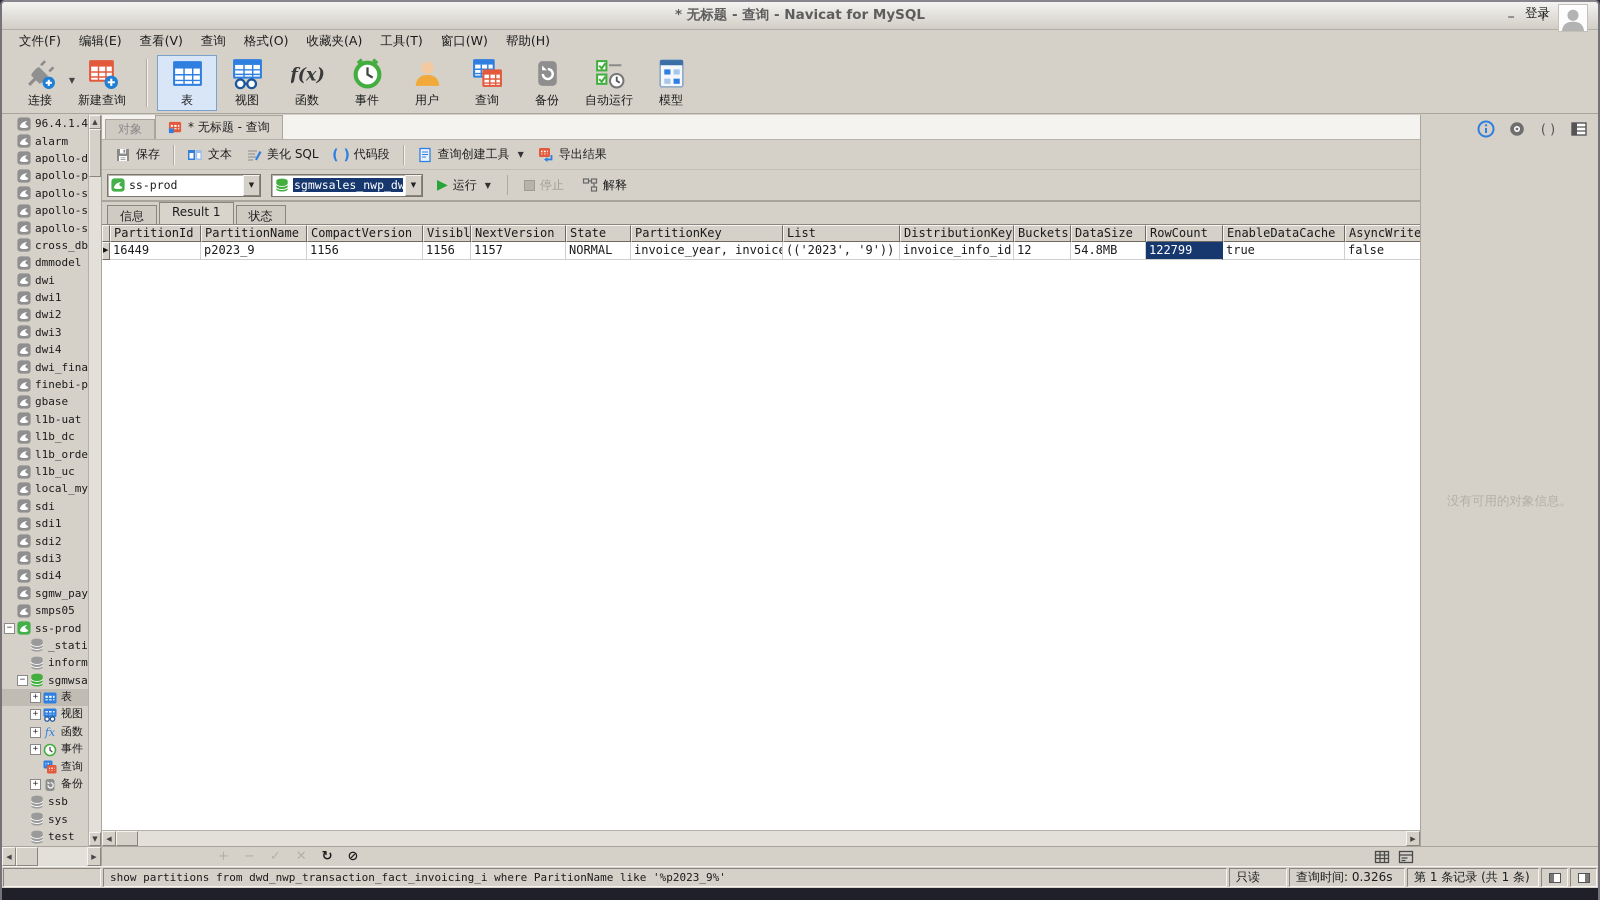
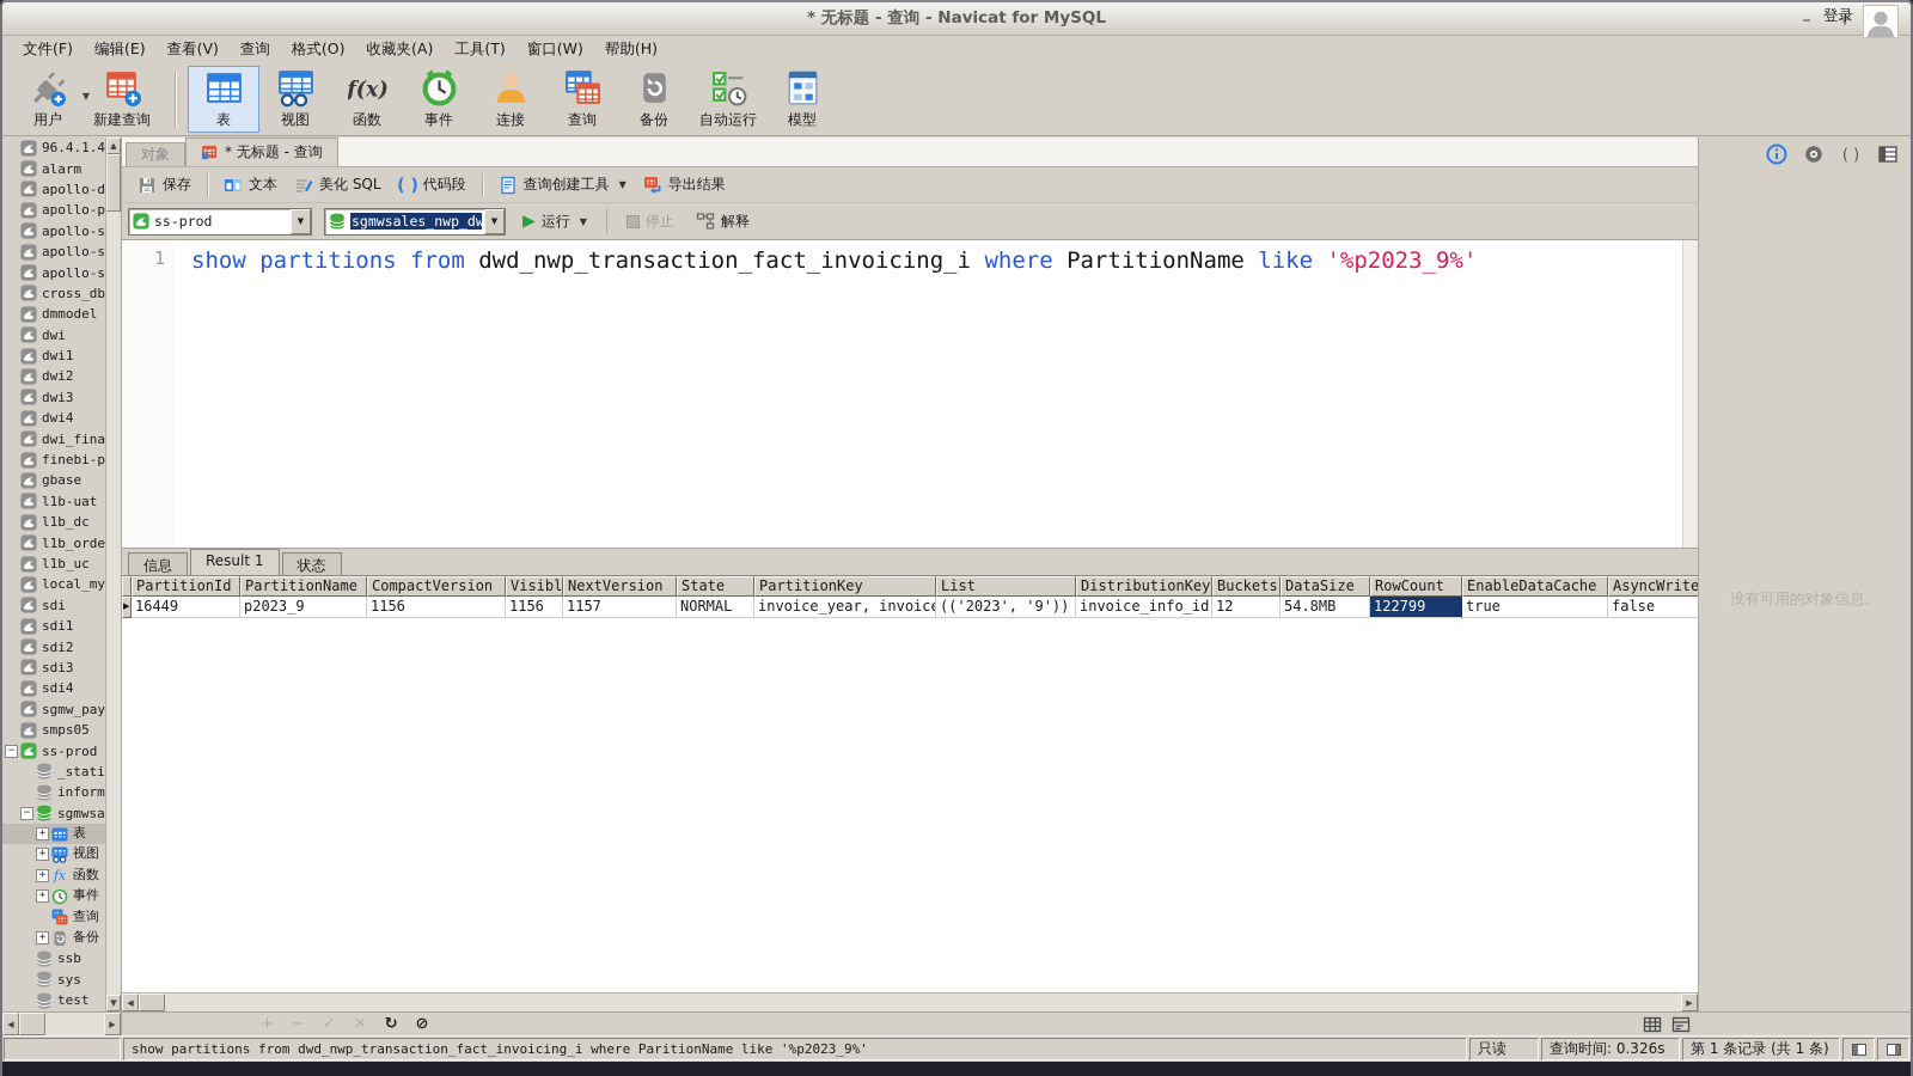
  * 无标题 - 查询 - Navicat for MySQL
  –
  +
  文件(F)
  编辑(E)
  查看(V)
  查询
  格式(O)
  收藏夹(A)
  工具(T)
  窗口(W)
  帮助(H)
  登录
- 连接
+ 用户
  ▼
  新建查询
  表
  视图
  f(x)
  函数
  事件
- 用户
+ 连接
  查询
  备份
  自动运行
  模型
  96.4.1.4
  alarm
  apollo-d
  apollo-p
  apollo-s
  apollo-s
  apollo-s
  cross_db
  dmmodel
  dwi
  dwi1
  dwi2
  dwi3
  dwi4
  dwi_fina
  finebi-p
  gbase
  l1b-uat
  l1b_dc
  l1b_orde
  l1b_uc
  local_my
  sdi
  sdi1
  sdi2
  sdi3
  sdi4
  sgmw_pay
  smps05
  −
  ss-prod
  _stati
  inform
  −
  sgmwsa
  +
  表
  +
  视图
  +
  fx
  函数
  +
  事件
  查询
  +
  备份
  ssb
  sys
  test
  ▲
  ▼
  对象
  * 无标题 - 查询
  保存
  文本
  美化 SQL
  ( )
  代码段
  查询创建工具
  ▼
  导出结果
  ss-prod
  ▼
  sgmwsales_nwp_dw
  ▼
  ▶
  运行
  ▼
  停止
  解释
+ 1
+ show partitions from dwd_nwp_transaction_fact_invoicing_i where PartitionName like '%p2023_9%'
  信息
  Result 1
  状态
  PartitionId
  PartitionName
  CompactVersion
  NextVersion
  State
  PartitionKey
  List
  DistributionKey
  Buckets
  DataSize
  RowCount
  EnableDataCache
  AsyncWrite
  ▶
  16449
  p2023_9
  1156
  1156
  1157
  NORMAL
  invoice_year, invoic
  (('2023', '9'))
  invoice_info_id
  12
  54.8MB
  122799
  true
  false
  ◀
  ▶
  ( )
  没有可用的对象信息。
  ◀
  ▶
  +
  ✓
  ✕
  ↻
  ⊘
  show partitions from dwd_nwp_transaction_fact_invoicing_i where ParitionName like '%p2023_9%'
  只读
  查询时间: 0.326s
  第 1 条记录 (共 1 条)
